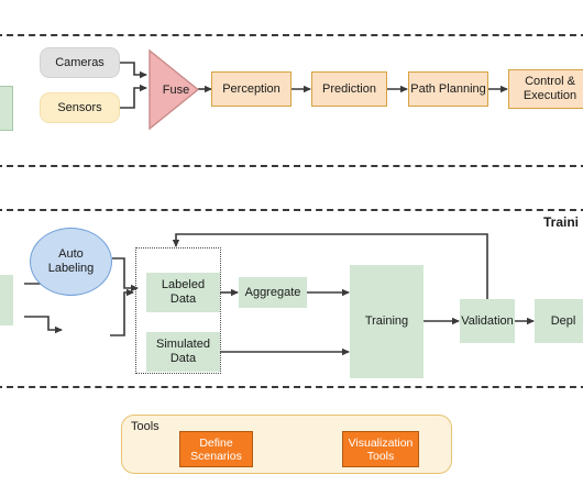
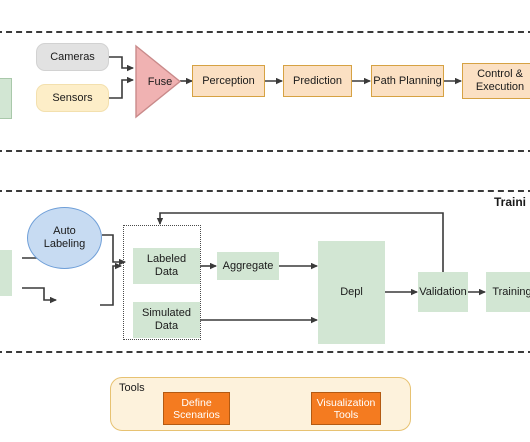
  Cameras
  Sensors
  Fuse
  Perception
  Prediction
  Path Planning
  Control &
  Execution
  Traini
  Auto
  Labeling
  Labeled
  Data
  Simulated
  Data
  Aggregate
- Training
+ Depl
  Validation
- Depl
+ Training
  Tools
  Define
  Scenarios
  Visualization
  Tools
